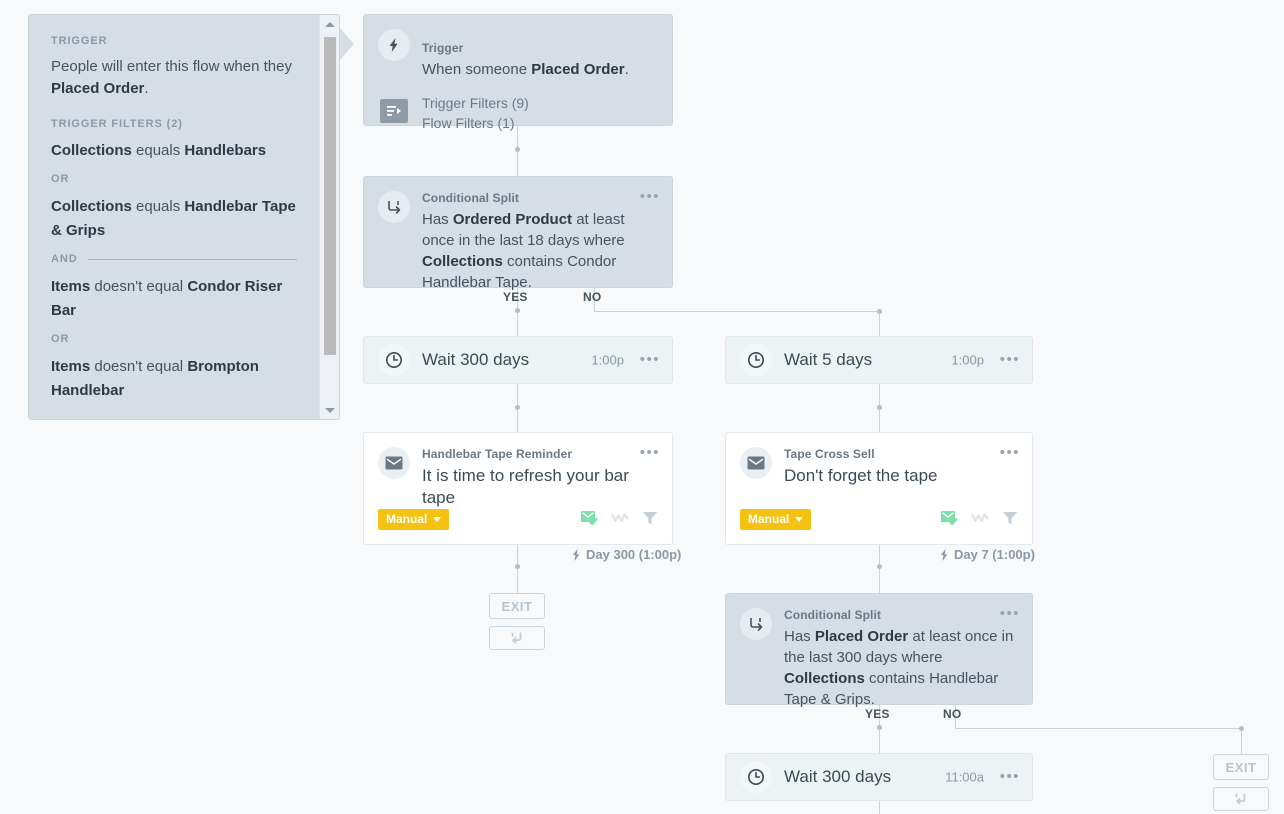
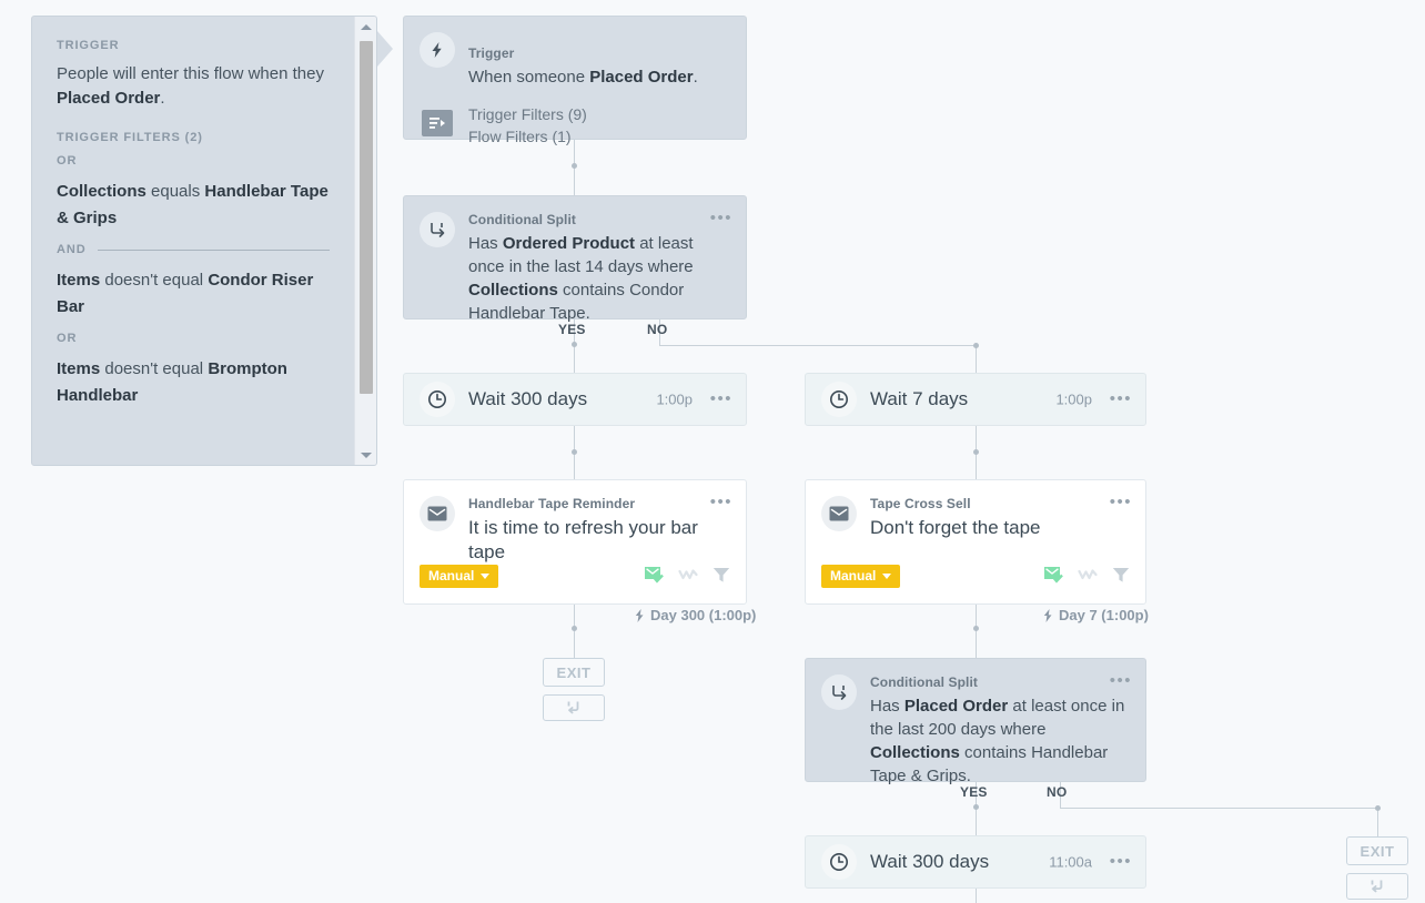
  YES
  NO
  YES
  NO
  TRIGGER
  People will enter this flow when they Placed Order.
  TRIGGER FILTERS (2)
- Collections equals Handlebars
  OR
  Collections equals Handlebar Tape & Grips
  AND
  Items doesn't equal Condor Riser Bar
  OR
  Items doesn't equal Brompton Handlebar
  Trigger
  When someone Placed Order.
  Trigger Filters (9)
  Flow Filters (1)
  •••
- Has Ordered Product at least once in the last 18 days where Collections contains Condor Handlebar Tape.
+ Has Ordered Product at least once in the last 14 days where Collections contains Condor Handlebar Tape.
  Conditional Split
  Wait 300 days
  1:00p
  •••
- Wait 5 days
+ Wait 7 days
  1:00p
  •••
  Handlebar Tape Reminder
  It is time to refresh your bar tape
  •••
  Manual
  Day 300 (1:00p)
  Tape Cross Sell
  Don't forget the tape
  •••
  Manual
  Day 7 (1:00p)
  EXIT
  •••
  Conditional Split
- Has Placed Order at least once in the last 300 days where Collections contains Handlebar Tape & Grips.
+ Has Placed Order at least once in the last 200 days where Collections contains Handlebar Tape & Grips.
  Wait 300 days
  11:00a
  •••
  EXIT
